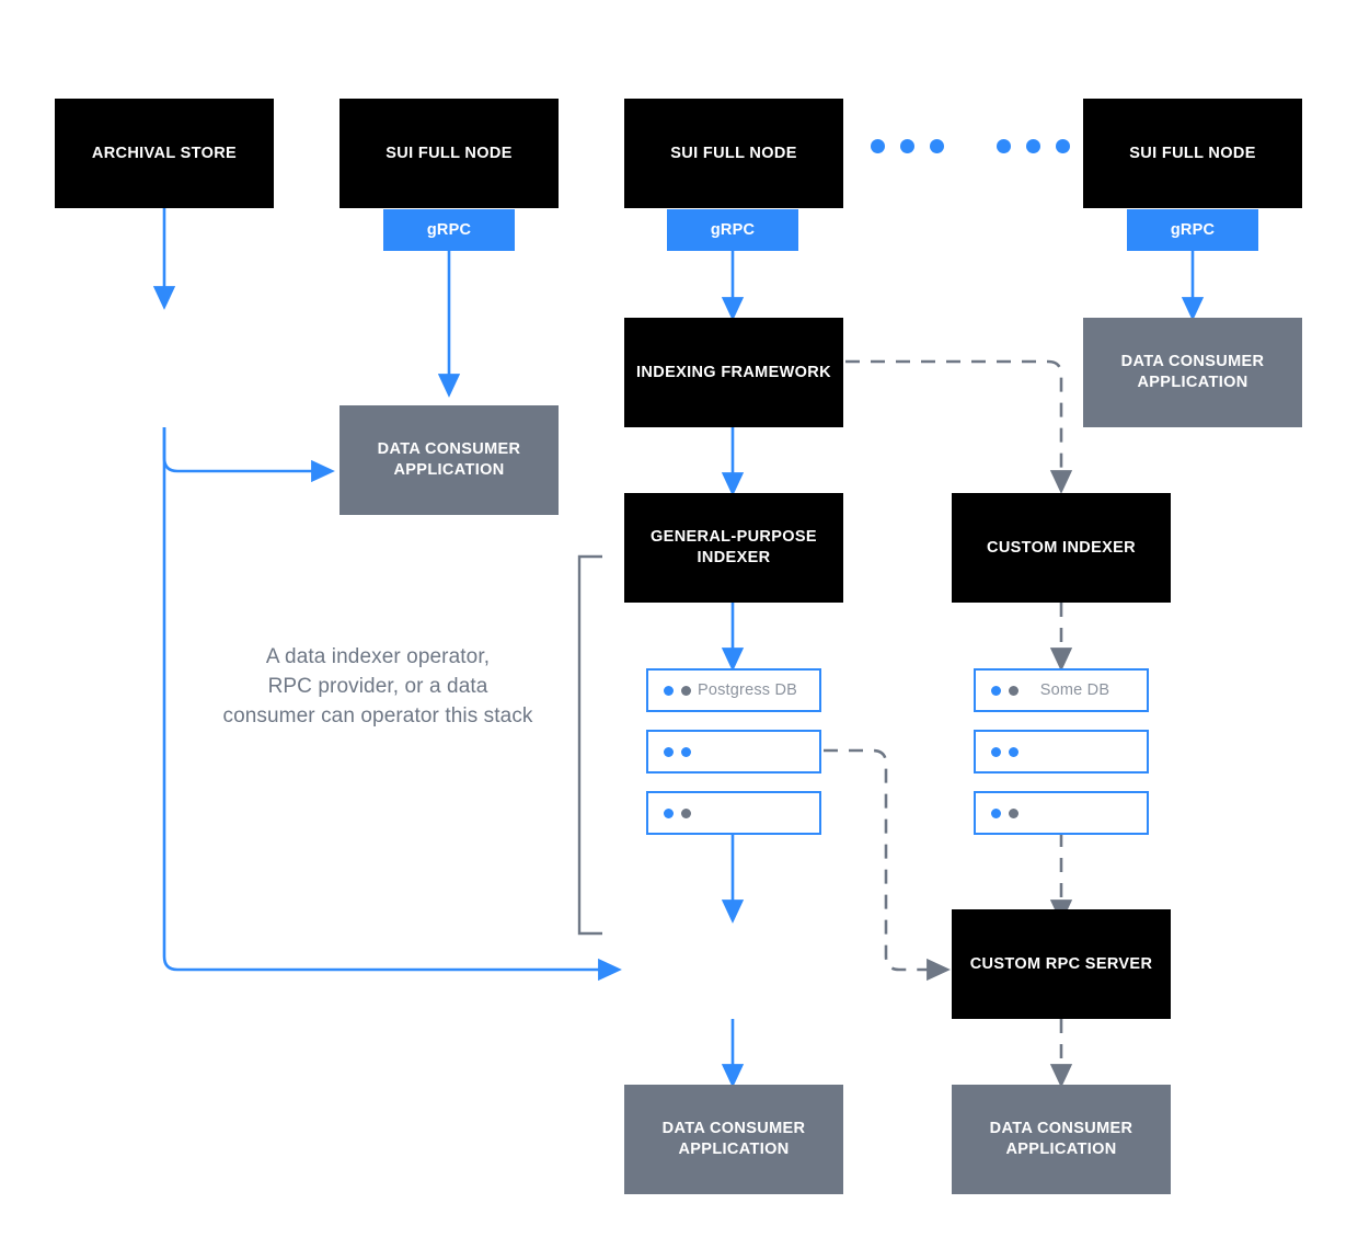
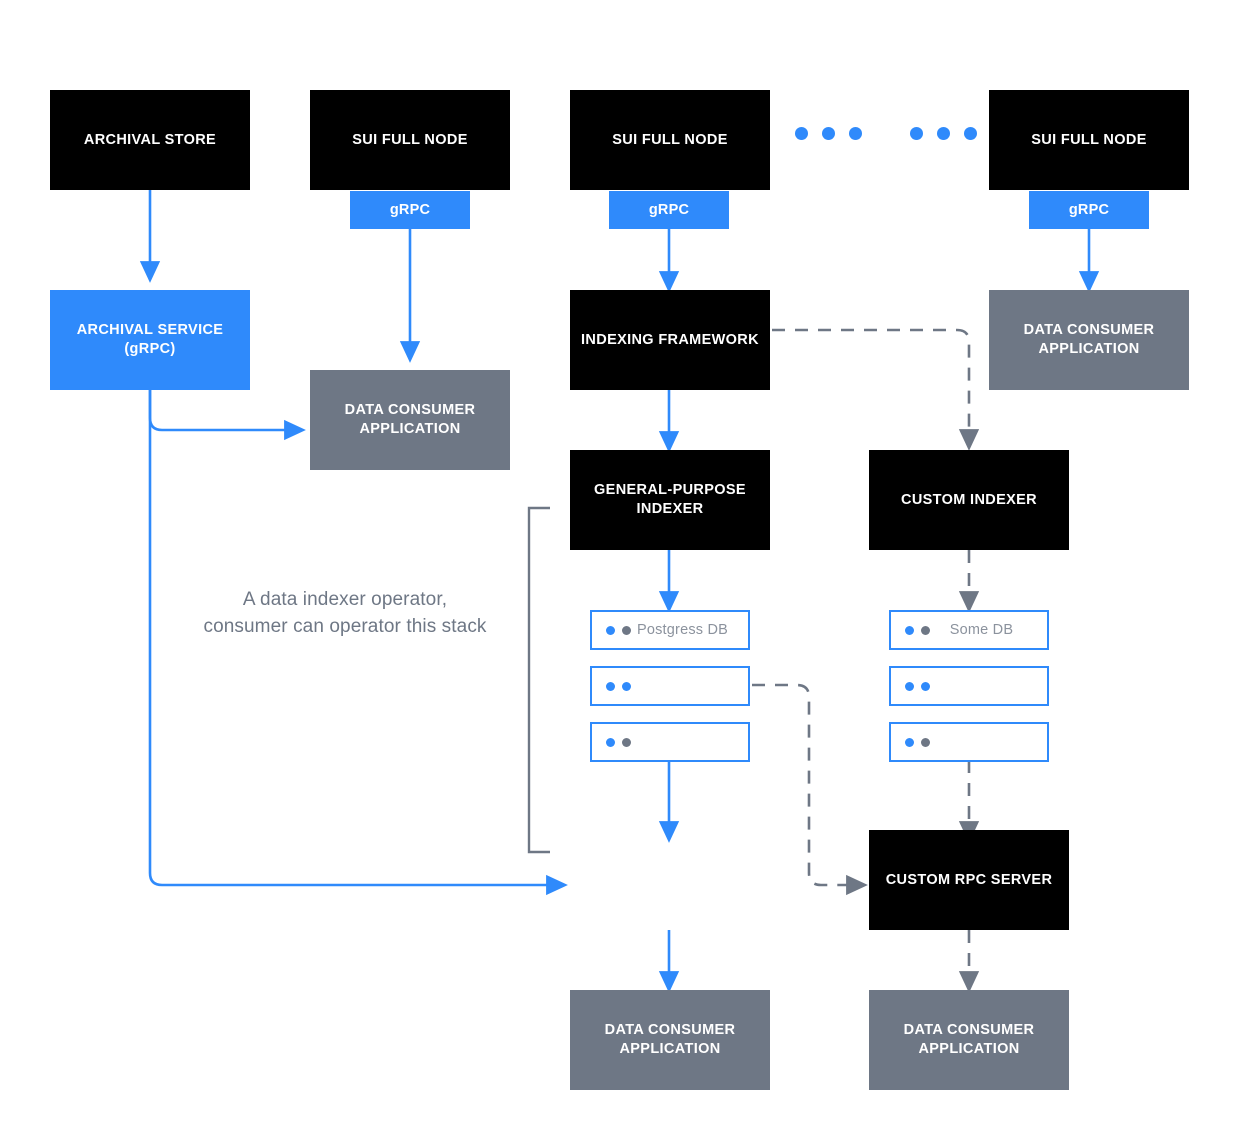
  ARCHIVAL STORE
  SUI FULL NODE
  gRPC
  SUI FULL NODE
  gRPC
  SUI FULL NODE
  gRPC
+ ARCHIVAL SERVICE
+ (gRPC)
  DATA CONSUMER
  APPLICATION
  INDEXING FRAMEWORK
  DATA CONSUMER
  APPLICATION
  GENERAL-PURPOSE
  INDEXER
  CUSTOM INDEXER
  Postgress DB
  Some DB
  CUSTOM RPC SERVER
  DATA CONSUMER
  APPLICATION
  DATA CONSUMER
  APPLICATION
  A data indexer operator,
- RPC provider, or a data
  consumer can operator this stack
